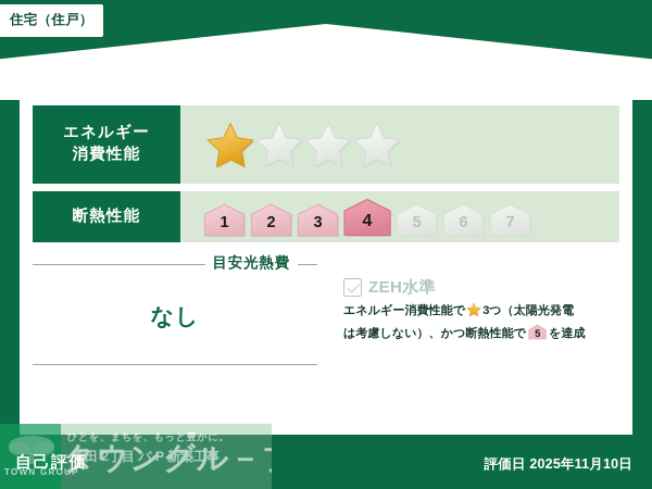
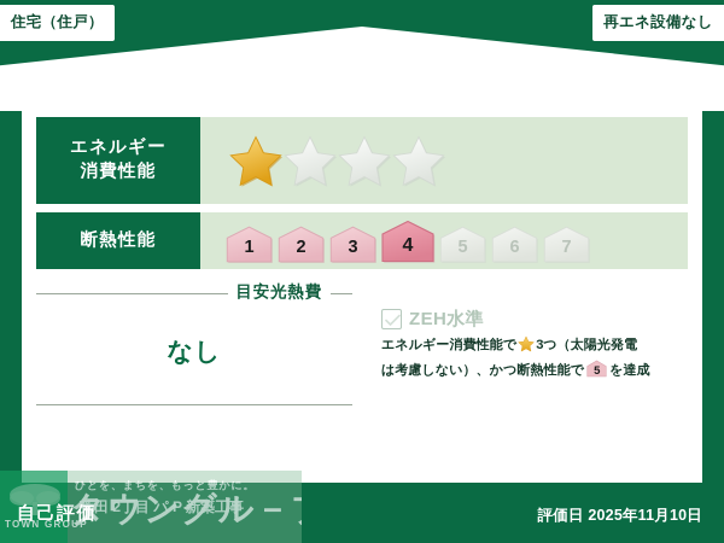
  住宅（住戸）
+ 再エネ設備なし
  エネルギー
  消費性能
  断熱性能
  1
  2
  3
  4
  5
  6
  7
  目安光熱費
  なし
  ZEH水準
  エネルギー消費性能で 3つ（太陽光発電
  は考慮しない）、かつ断熱性能で
  5
  を達成
  自己評価
  評価日 2025年11月10日
  TOWN GROUP
  ひとを、まちを、もっと豊かに。
  タウングル－
  荒田 2丁目 パ P 新築工事
